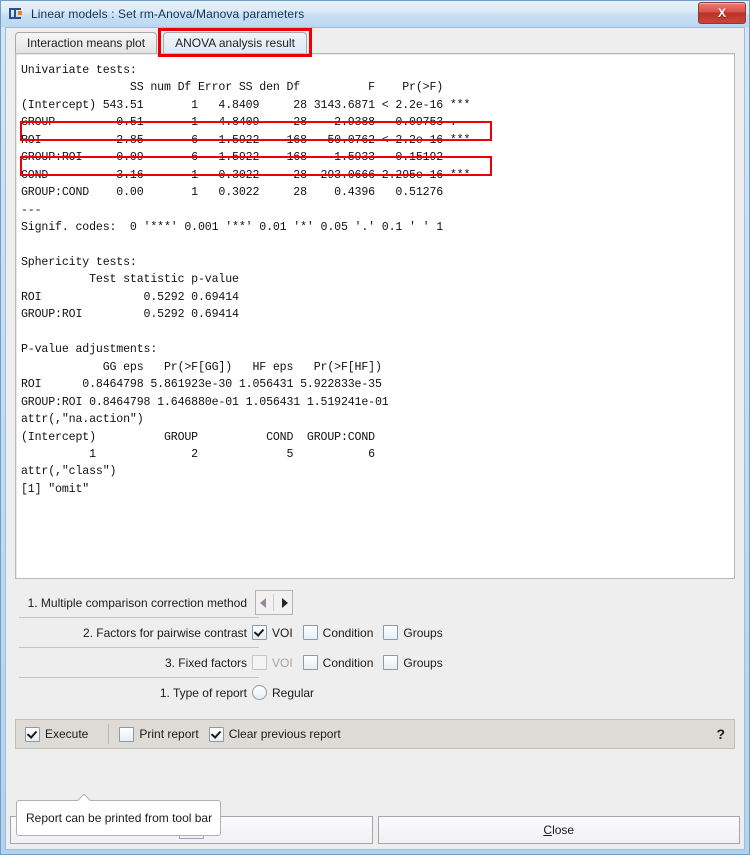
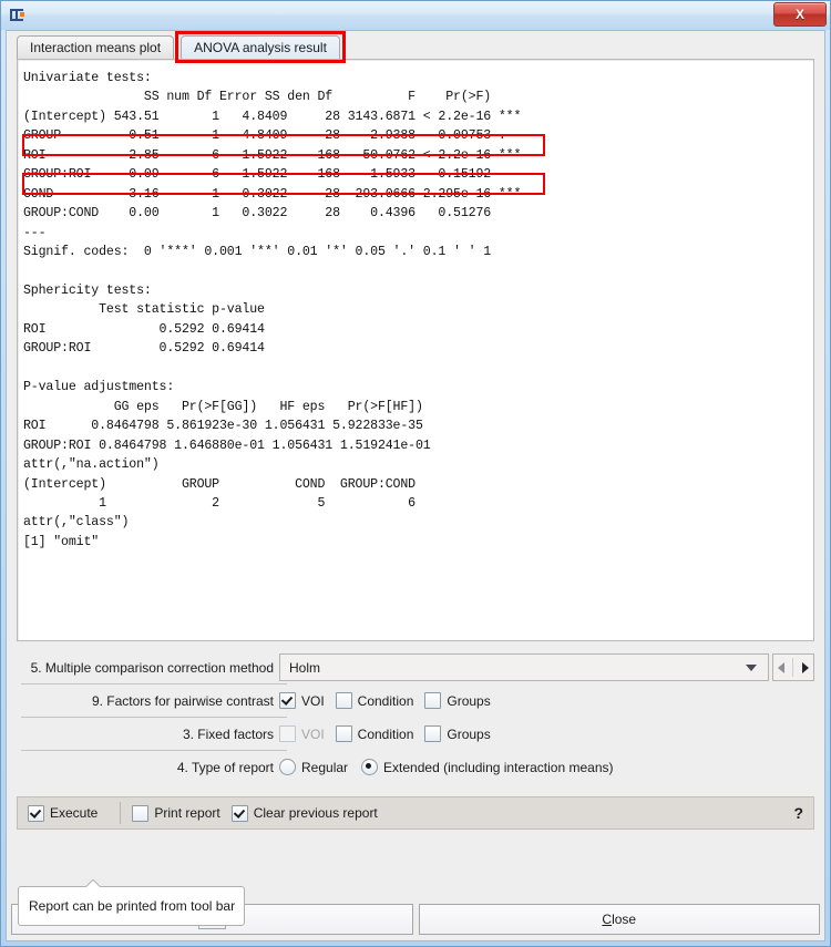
- Linear models : Set rm-Anova/Manova parameters
  X
  Interaction means plot
  ANOVA analysis result
  Univariate tests:
  SS num Df Error SS den Df F Pr(>F)
  (Intercept) 543.51 1 4.8409 28 3143.6871 < 2.2e-16 ***
  GROUP 0.51 1 4.8409 28 2.9388 0.09753 .
  ROI 2.85 6 1.5922 168 50.0762 < 2.2e-16 ***
  GROUP:ROI 0.09 6 1.5922 168 1.5933 0.15192
  COND 3.16 1 0.3022 28 293.0666 2.295e-16 ***
  GROUP:COND 0.00 1 0.3022 28 0.4396 0.51276
  ---
  Signif. codes: 0 '***' 0.001 '**' 0.01 '*' 0.05 '.' 0.1 ' ' 1
  Sphericity tests:
  Test statistic p-value
  ROI 0.5292 0.69414
  GROUP:ROI 0.5292 0.69414
  P-value adjustments:
  GG eps Pr(>F[GG]) HF eps Pr(>F[HF])
  ROI 0.8464798 5.861923e-30 1.056431 5.922833e-35
  GROUP:ROI 0.8464798 1.646880e-01 1.056431 1.519241e-01
  attr(,"na.action")
  (Intercept) GROUP COND GROUP:COND
  1 2 5 6
  attr(,"class")
  [1] "omit"
- 1. Multiple comparison correction method
+ 5. Multiple comparison correction method
+ Holm
- 2. Factors for pairwise contrast
+ 9. Factors for pairwise contrast
  VOI
  Condition
  Groups
  3. Fixed factors
  VOI
  Condition
  Groups
- 1. Type of report
+ 4. Type of report
  Regular
+ Extended (including interaction means)
  Execute
  Print report
  Clear previous report
  ?
  Report can be printed from tool bar
  Close
